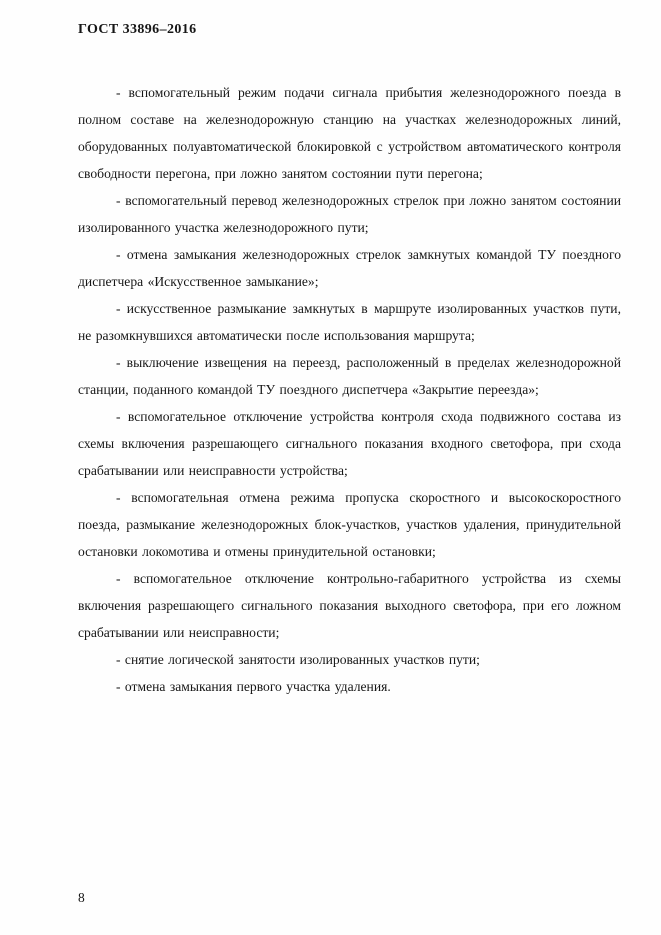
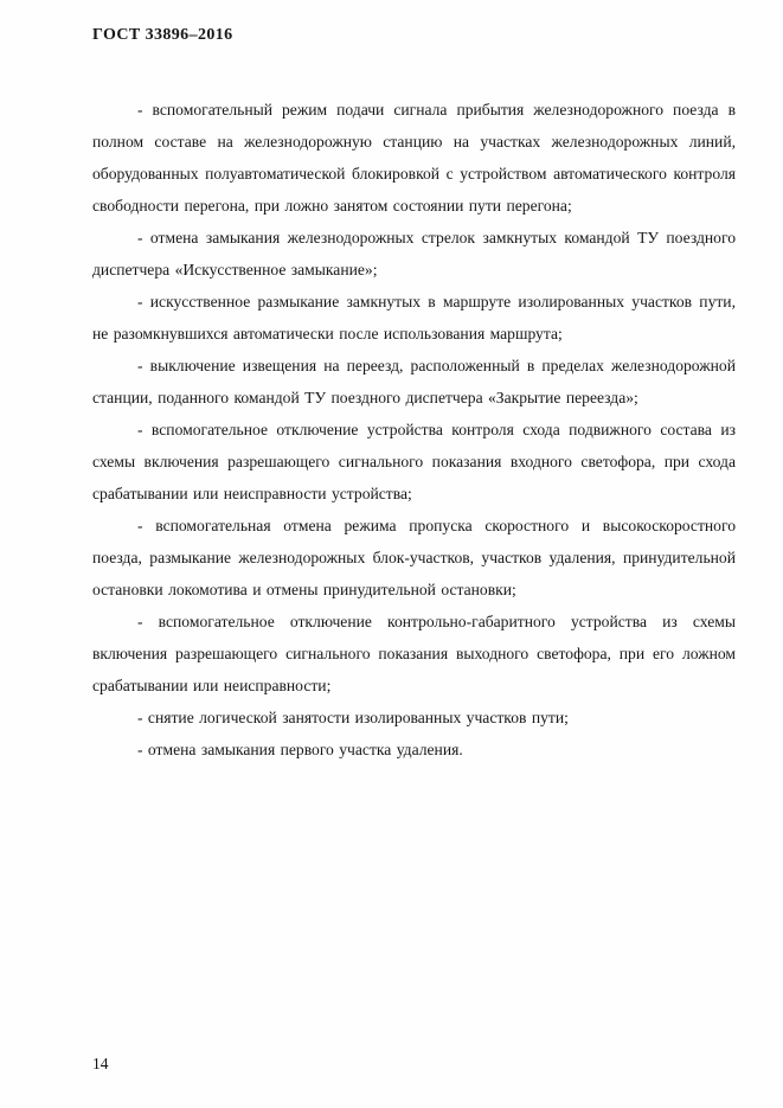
  ГОСТ 33896–2016
  - вспомогательный режим подачи сигнала прибытия железнодорожного поезда в полном составе на железнодорожную станцию на участках железнодорожных линий, оборудованных полуавтоматической блокировкой с устройством автоматического контроля свободности перегона, при ложно занятом состоянии пути перегона;
- - вспомогательный перевод железнодорожных стрелок при ложно занятом состоянии изолированного участка железнодорожного пути;
  - отмена замыкания железнодорожных стрелок замкнутых командой ТУ поездного диспетчера «Искусственное замыкание»;
  - искусственное размыкание замкнутых в маршруте изолированных участков пути, не разомкнувшихся автоматически после использования маршрута;
  - выключение извещения на переезд, расположенный в пределах железнодорожной станции, поданного командой ТУ поездного диспетчера «Закрытие переезда»;
  - вспомогательное отключение устройства контроля схода подвижного состава из схемы включения разрешающего сигнального показания входного светофора, при схода срабатывании или неисправности устройства;
  - вспомогательная отмена режима пропуска скоростного и высокоскоростного поезда, размыкание железнодорожных блок-участков, участков удаления, принудительной остановки локомотива и отмены принудительной остановки;
  - вспомогательное отключение контрольно-габаритного устройства из схемы включения разрешающего сигнального показания выходного светофора, при его ложном срабатывании или неисправности;
  - снятие логической занятости изолированных участков пути;
  - отмена замыкания первого участка удаления.
- 8
+ 14
